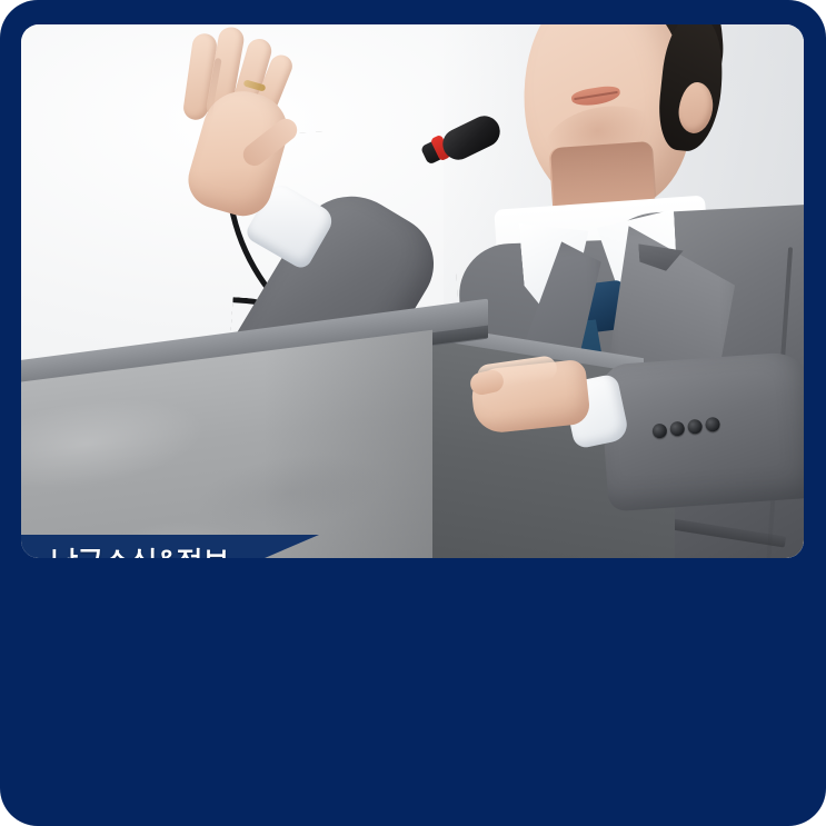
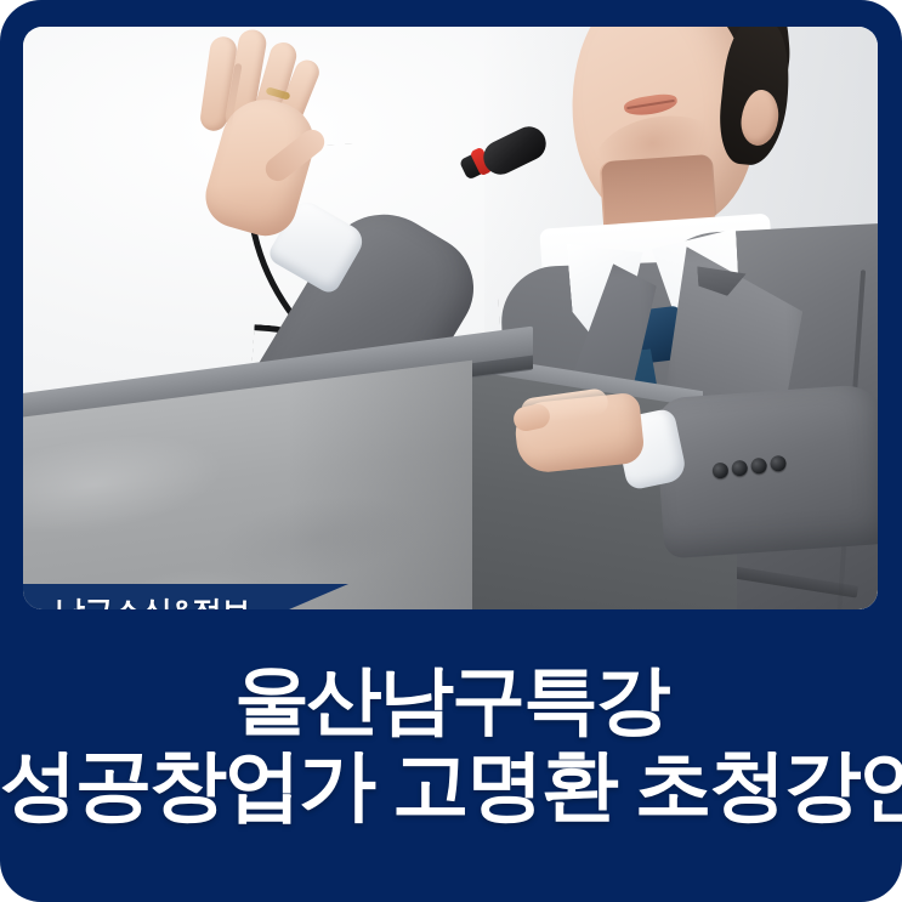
+ 울산남구특강
+ 성공창업가 고명환 초청강연
